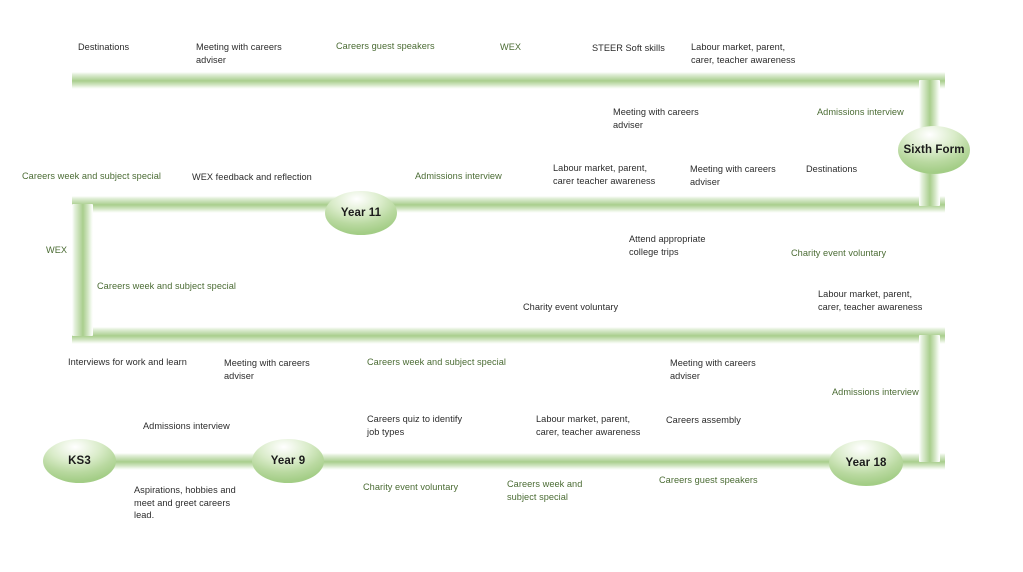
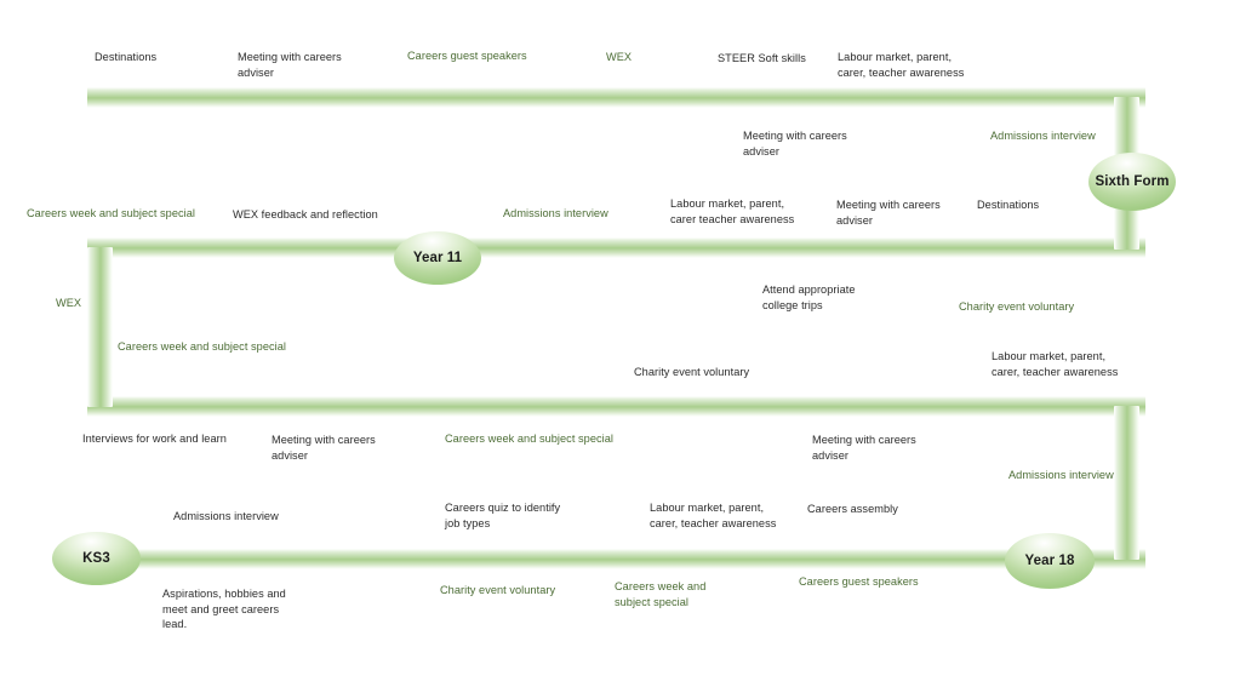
  Sixth Form
  Year 11
  KS3
- Year 9
  Year 18
  Destinations
  Meeting with careers
  adviser
  Careers guest speakers
  WEX
  STEER Soft skills
  Labour market, parent,
  carer, teacher awareness
  Meeting with careers
  adviser
  Admissions interview
  Careers week and subject special
  WEX feedback and reflection
  Admissions interview
  Labour market, parent,
  carer teacher awareness
  Meeting with careers
  adviser
  Destinations
  WEX
  Attend appropriate
  college trips
  Charity event voluntary
  Careers week and subject special
  Charity event voluntary
  Labour market, parent,
  carer, teacher awareness
  Interviews for work and learn
  Meeting with careers
  adviser
  Careers week and subject special
  Meeting with careers
  adviser
  Admissions interview
  Admissions interview
  Careers quiz to identify
  job types
  Labour market, parent,
  carer, teacher awareness
  Careers assembly
  Aspirations, hobbies and
  meet and greet careers
  lead.
  Charity event voluntary
  Careers week and
  subject special
  Careers guest speakers
